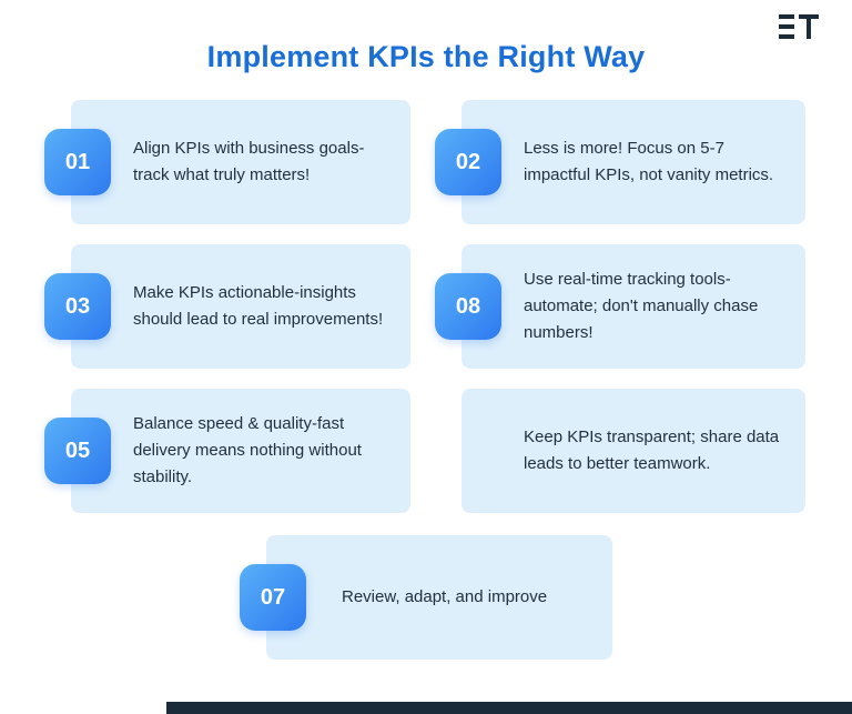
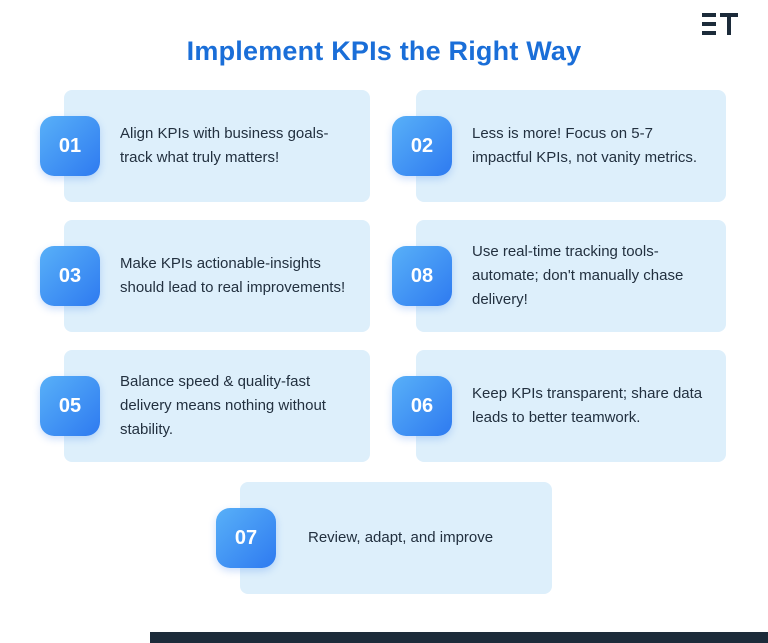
  Implement KPIs the Right Way
  01
  Align KPIs with business goals-track what truly matters!
  02
  Less is more! Focus on 5-7 impactful KPIs, not vanity metrics.
  03
  Make KPIs actionable-insights should lead to real improvements!
  08
- Use real-time tracking tools-automate; don't manually chase numbers!
+ Use real-time tracking tools-automate; don't manually chase delivery!
  05
  Balance speed & quality-fast delivery means nothing without stability.
+ 06
  Keep KPIs transparent; share data leads to better teamwork.
  07
  Review, adapt, and improve
